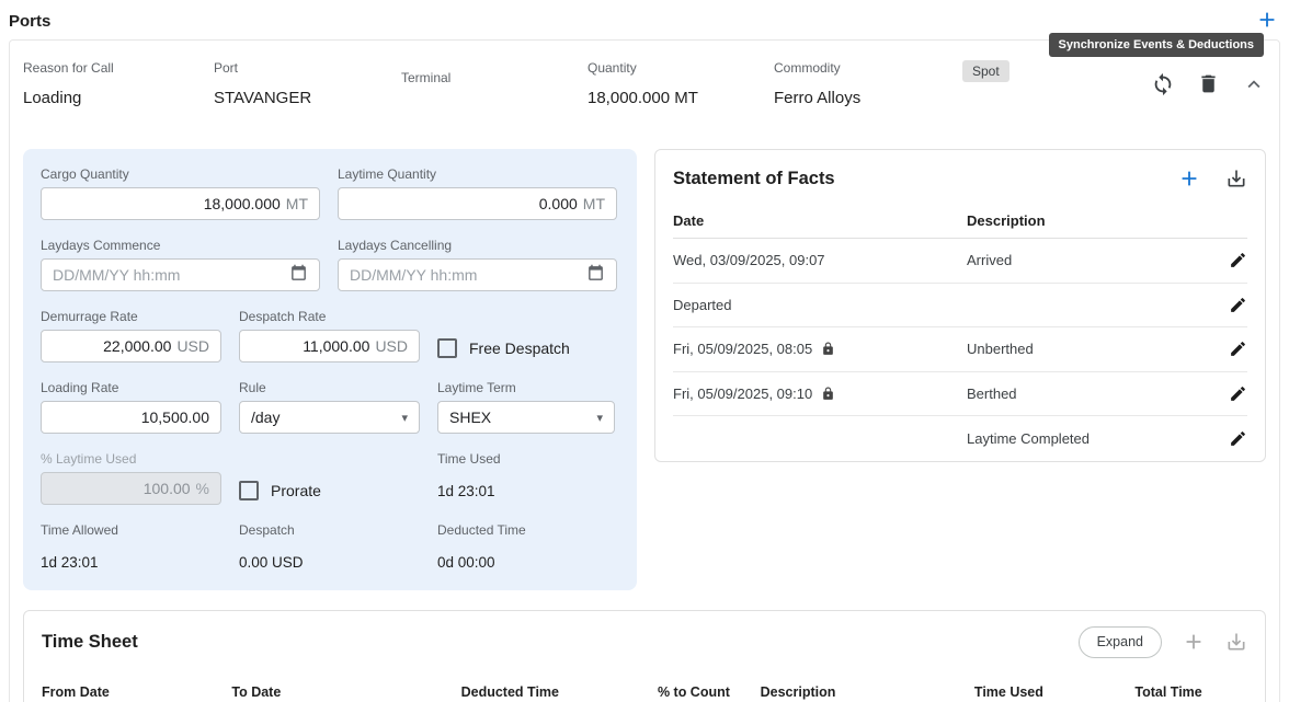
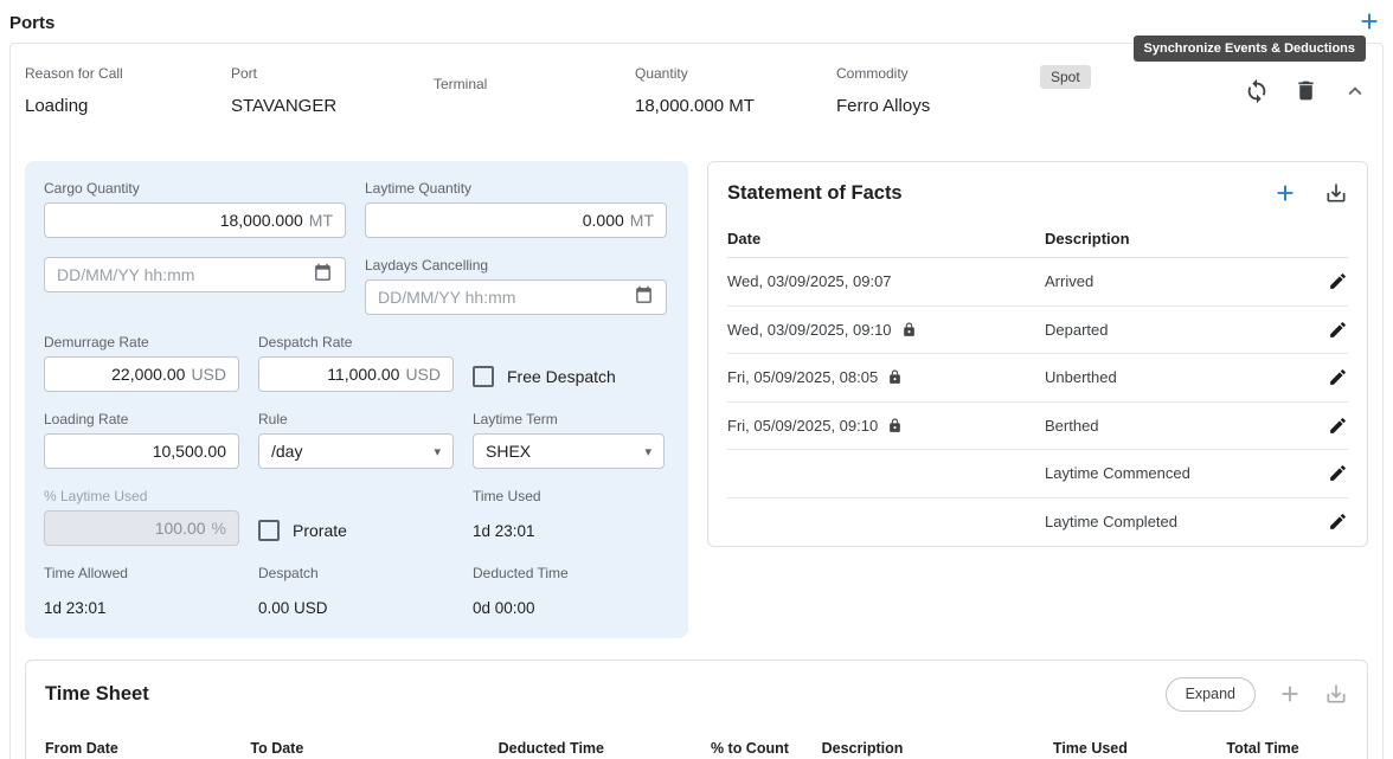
  Ports
  Synchronize Events & Deductions
  Reason for Call
  Loading
  Port
  STAVANGER
  Terminal
  Quantity
  18,000.000 MT
  Commodity
  Ferro Alloys
  Spot
  Cargo Quantity
  18,000.000
  MT
  Laytime Quantity
  0.000
  MT
- Laydays Commence
  DD/MM/YY hh:mm
  Laydays Cancelling
  DD/MM/YY hh:mm
  Demurrage Rate
  22,000.00
  USD
  Despatch Rate
  11,000.00
  USD
  Free Despatch
  Loading Rate
  10,500.00
  Rule
  /day
  ▾
  Laytime Term
  SHEX
  ▾
  % Laytime Used
  100.00
  %
  Prorate
  Time Used
  1d 23:01
  Time Allowed
  1d 23:01
  Despatch
  0.00 USD
  Deducted Time
  0d 00:00
  Statement of Facts
  Date
  Description
  Wed, 03/09/2025, 09:07
  Arrived
+ Wed, 03/09/2025, 09:10
  Departed
  Fri, 05/09/2025, 08:05
  Unberthed
  Fri, 05/09/2025, 09:10
  Berthed
+ Laytime Commenced
  Laytime Completed
  Time Sheet
  Expand
  From Date
  To Date
  Deducted Time
  % to Count
  Description
  Time Used
  Total Time
